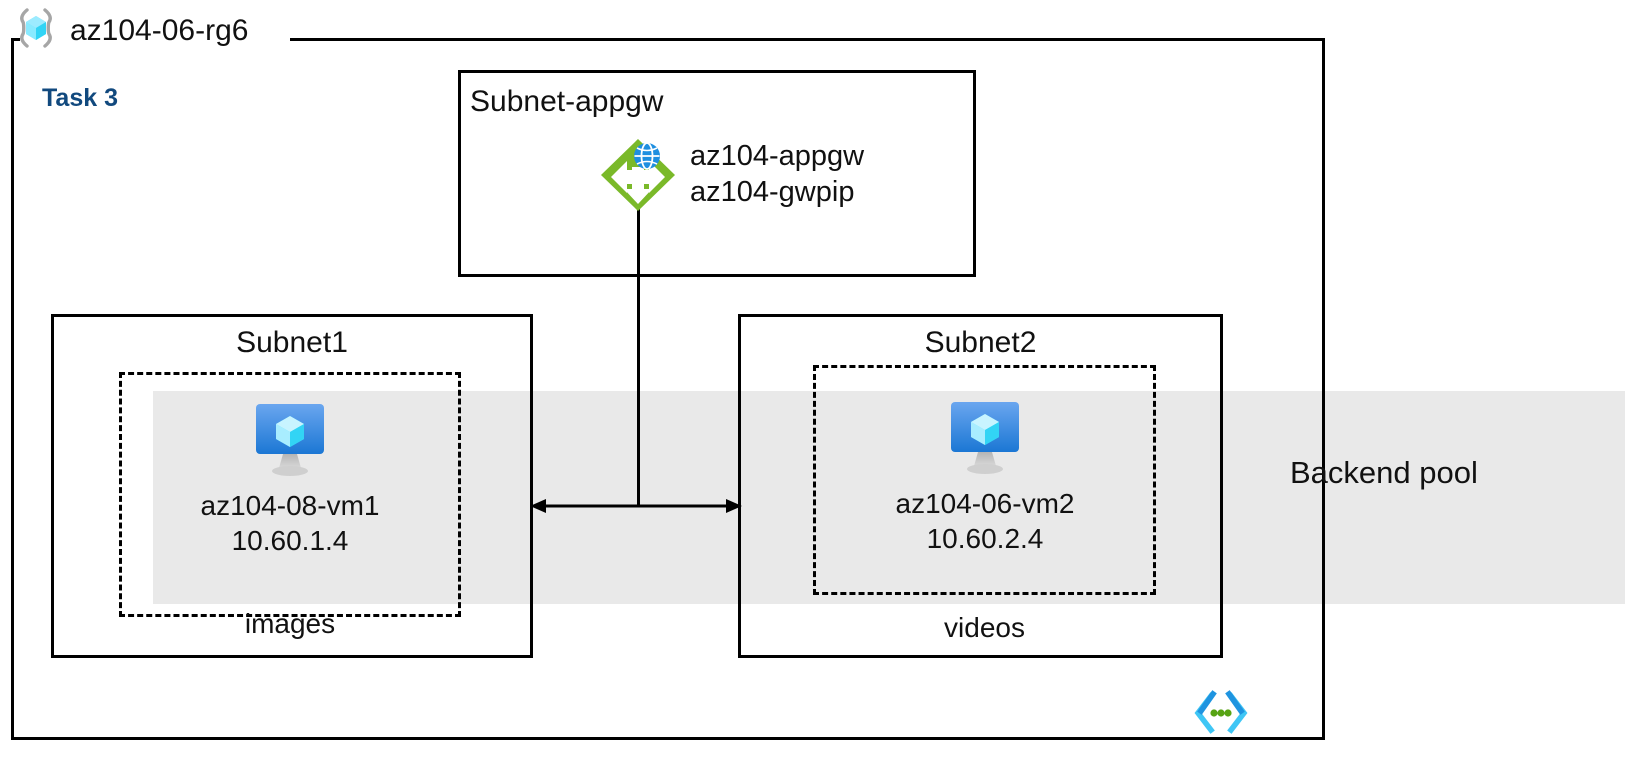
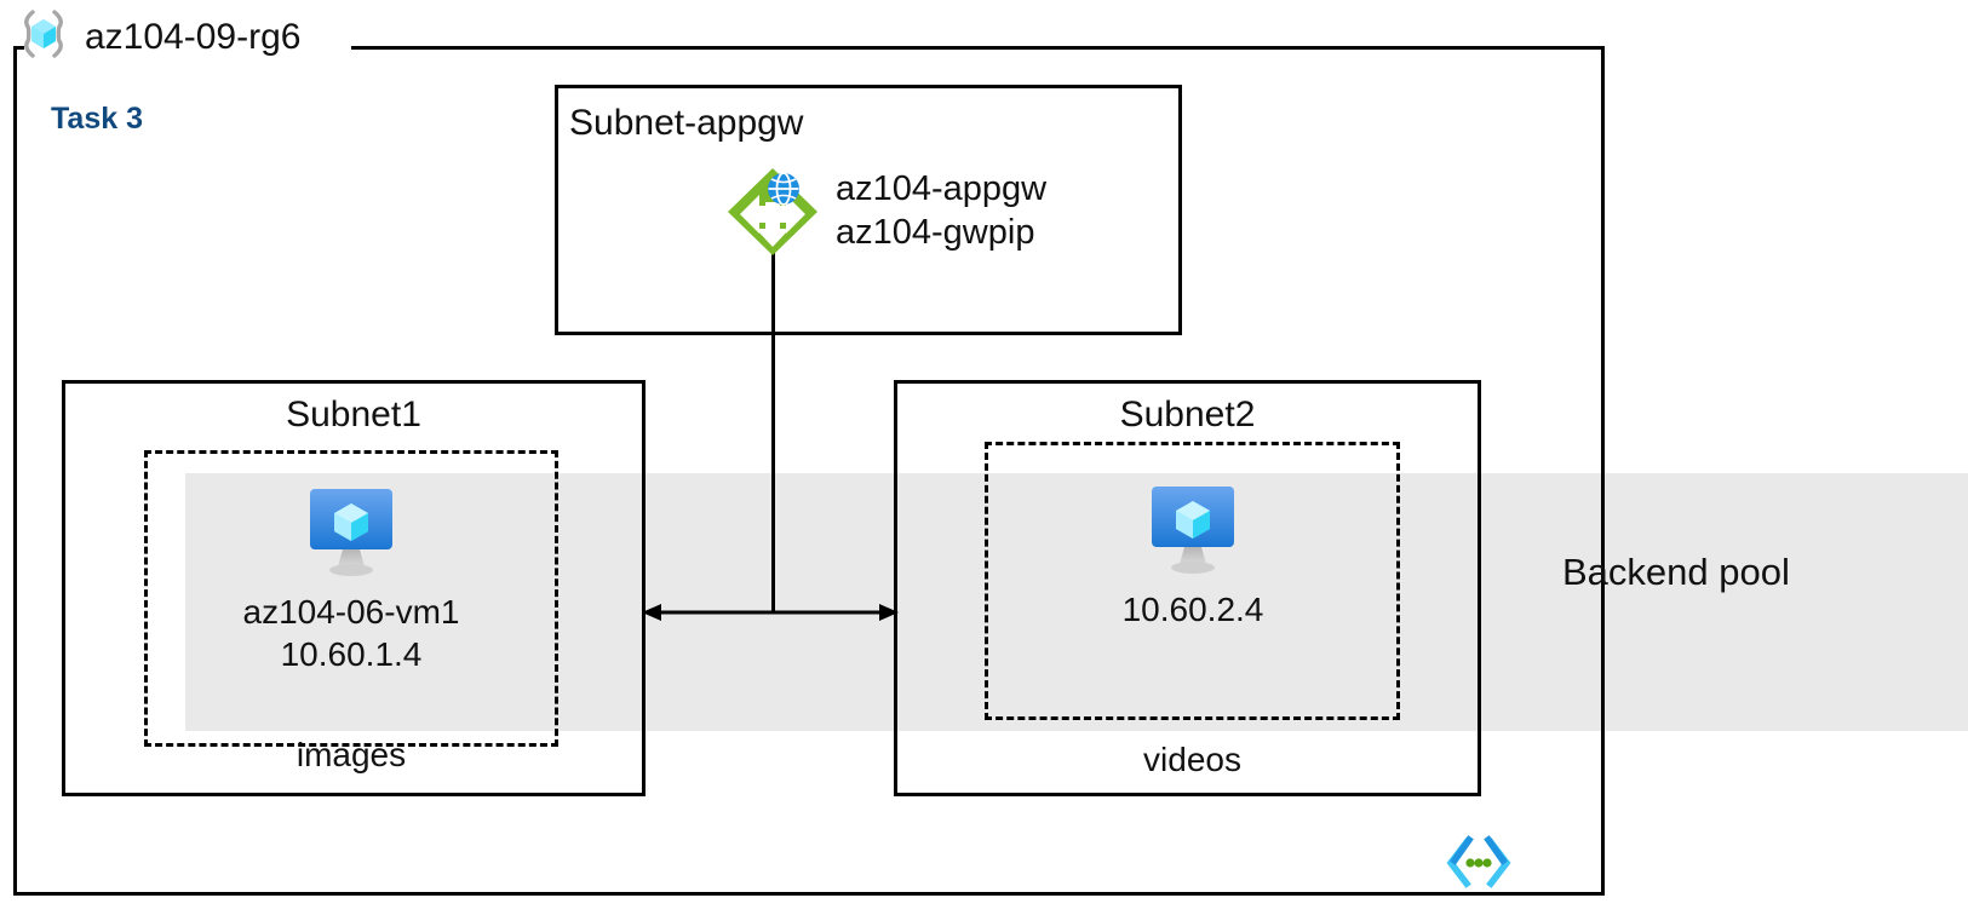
  Backend pool
- az104-06-rg6
+ az104-09-rg6
  Task 3
  Subnet-appgw
  az104-appgw
  az104-gwpip
  Subnet1
- az104-08-vm1
+ az104-06-vm1
  10.60.1.4
  images
  Subnet2
- az104-06-vm2
  10.60.2.4
  videos
